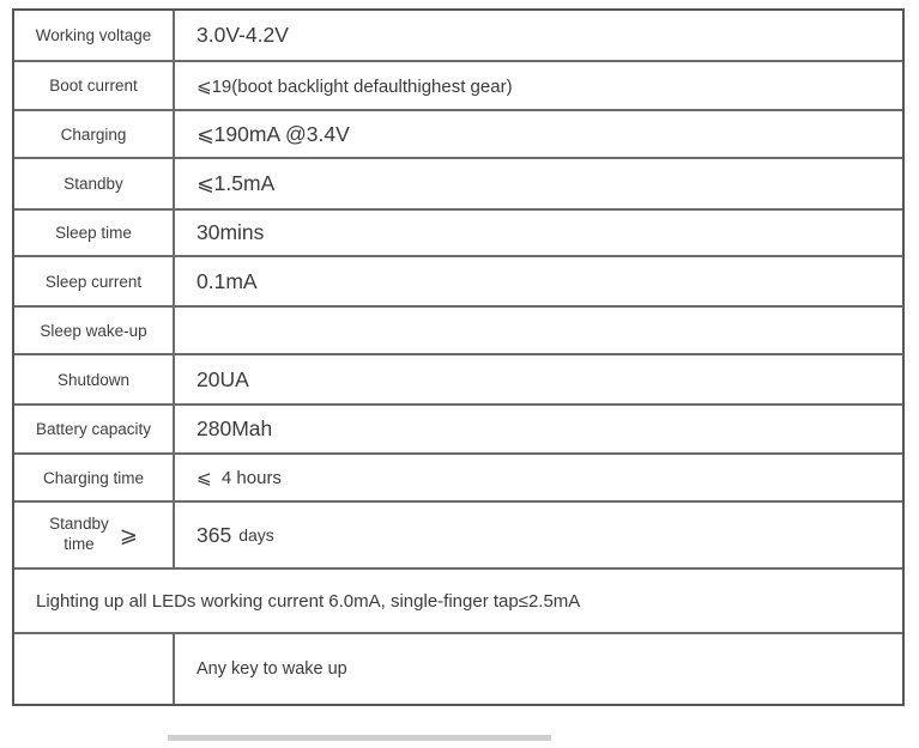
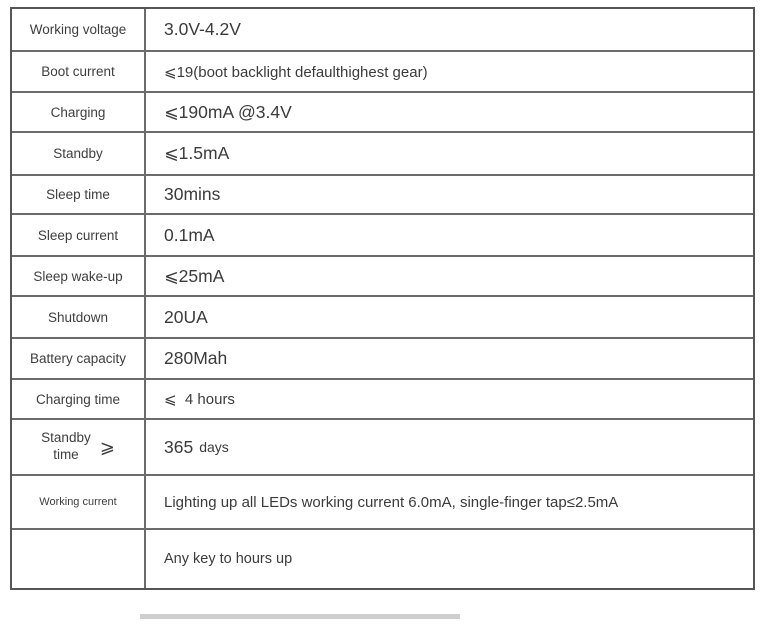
  Working voltage
  3.0V-4.2V
  Boot current
  ⩽19(boot backlight defaulthighest gear)
  Charging
  ⩽190mA @3.4V
  Standby
  ⩽1.5mA
  Sleep time
  30mins
  Sleep current
  0.1mA
  Sleep wake-up
+ ⩽25mA
  Shutdown
  20UA
  Battery capacity
  280Mah
  Charging time
  ⩽ 4 hours
  Standby
  time
  ⩾
  365
  days
+ Working current
  Lighting up all LEDs working current 6.0mA, single-finger tap≤2.5mA
- Any key to wake up
+ Any key to hours up
